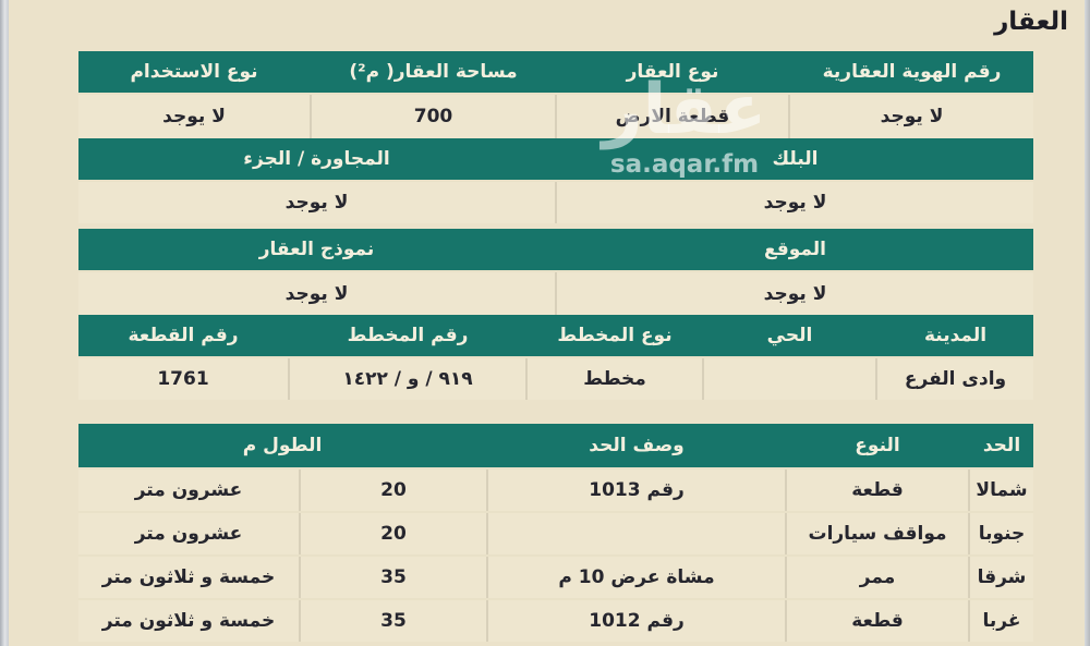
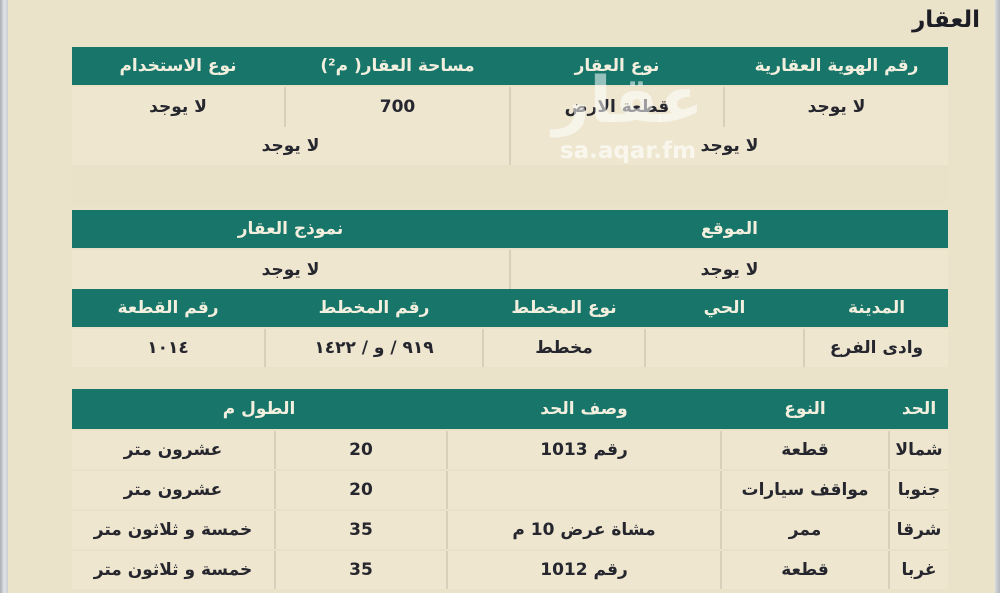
  العقار
  رقم الهوية العقارية
  نوع العقار
  مساحة العقار( م²)
  نوع الاستخدام
  لا يوجد
  قطعة الارض
  700
  لا يوجد
- البلك
- المجاورة / الجزء
  لا يوجد
  لا يوجد
  الموقع
  نموذج العقار
  لا يوجد
  لا يوجد
  المدينة
  الحي
  نوع المخطط
  رقم المخطط
  رقم القطعة
  وادى الفرع
  مخطط
  ٩١٩ / و / ١٤٢٢
- 1761
+ ١٠١٤
  الحد
  النوع
  وصف الحد
  الطول م
  شمالا
  قطعة
  رقم 1013
  20
  عشرون متر
  جنوبا
  مواقف سيارات
  20
  عشرون متر
  شرقا
  ممر
  مشاة عرض 10 م
  35
  خمسة و ثلاثون متر
  غربا
  قطعة
  رقم 1012
  35
  خمسة و ثلاثون متر
  عقار
  sa.aqar.fm
